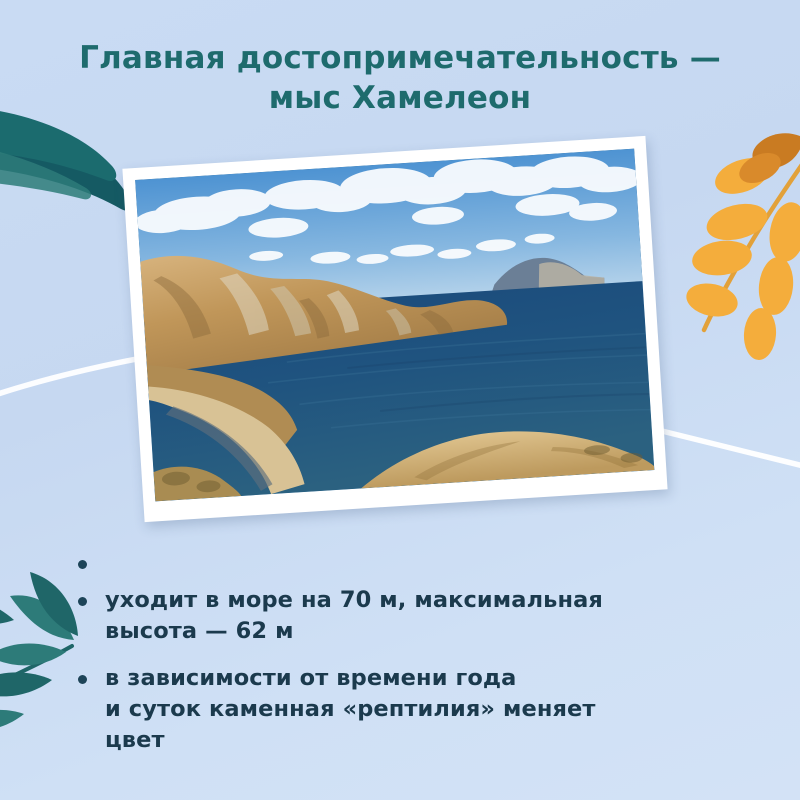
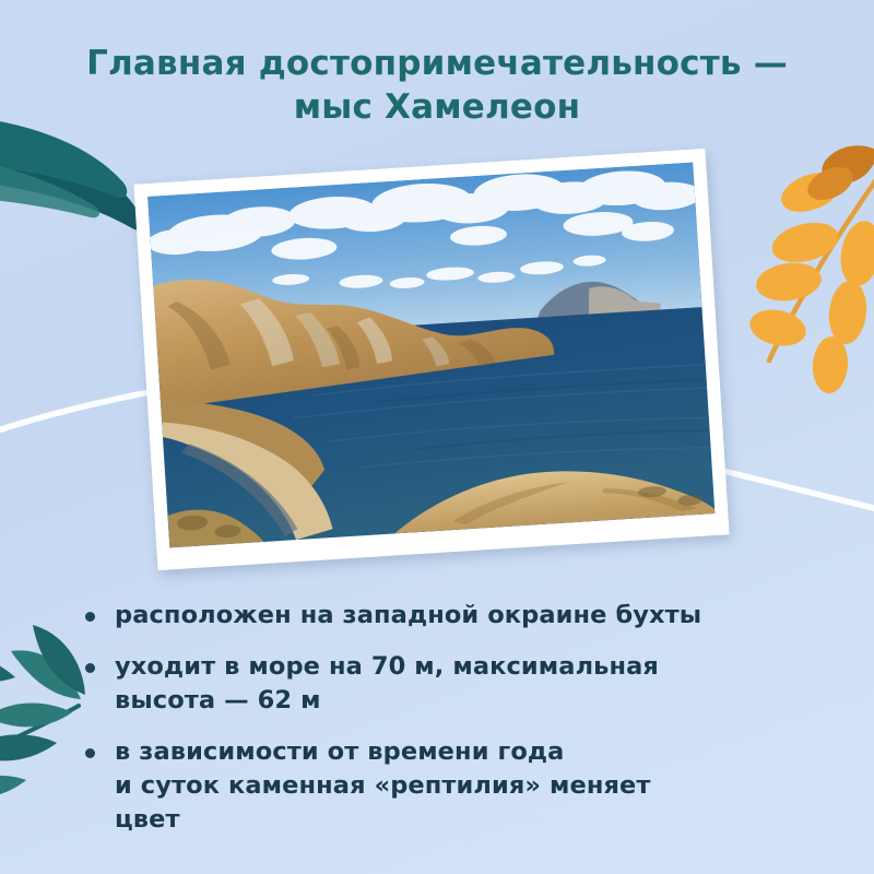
  Главная достопримечательность —
  мыс Хамелеон
+ расположен на западной окраине бухты
  уходит в море на 70 м, максимальная
  высота — 62 м
  в зависимости от времени года
  и суток каменная «рептилия» меняет
  цвет
